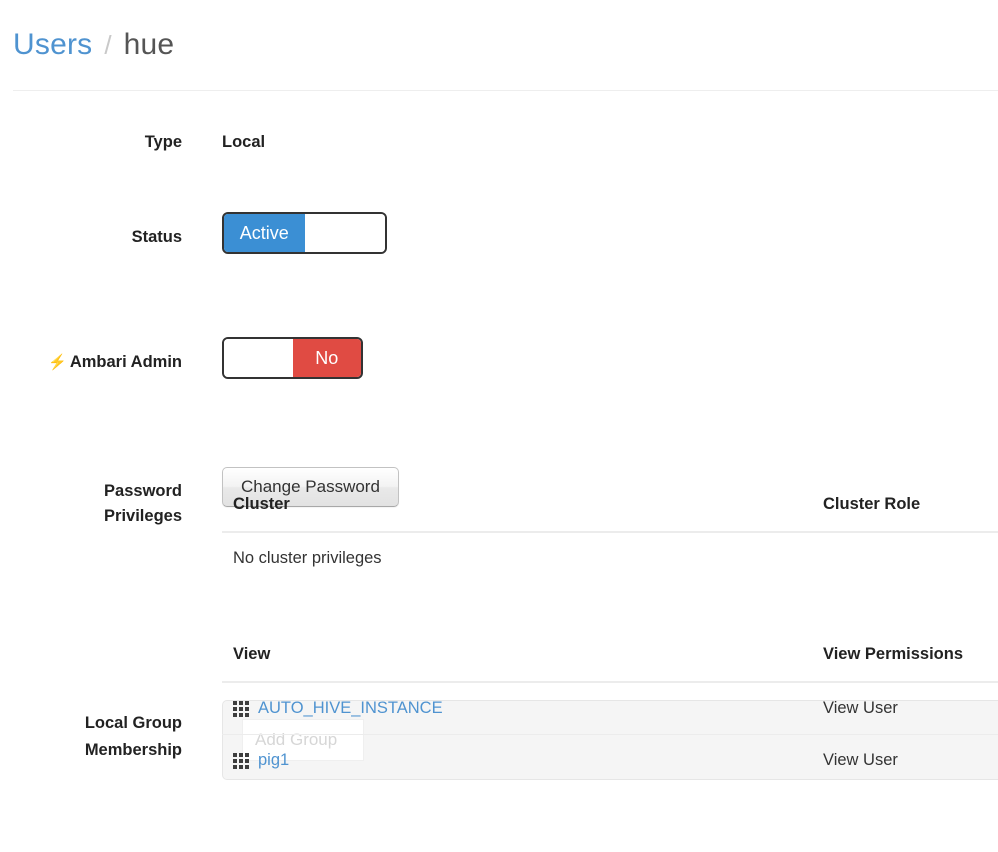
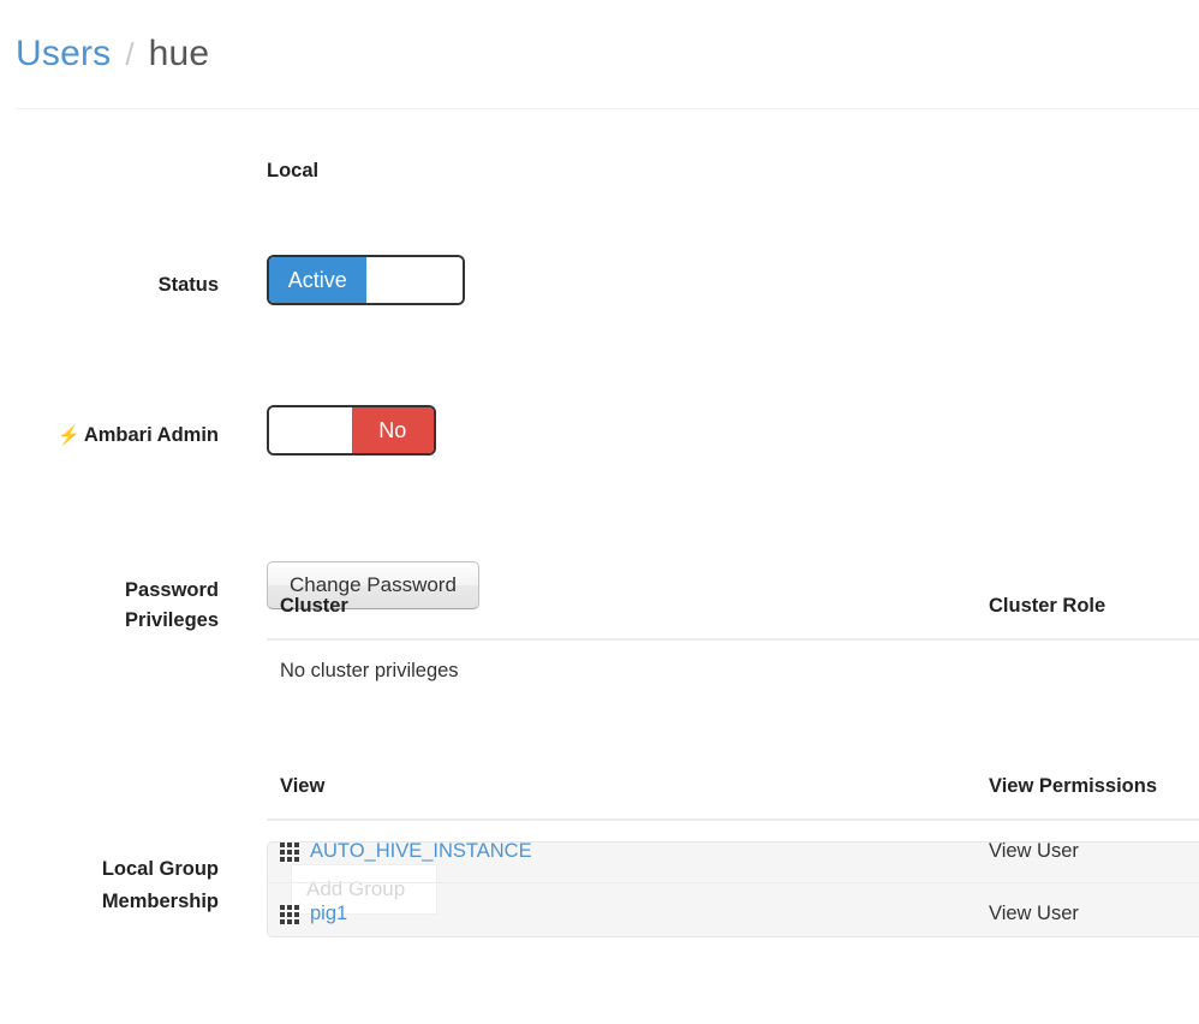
  Users
  /
  hue
- Type
  Local
  Status
  Active
  ⚡ Ambari Admin
  No
  Password
  Change Password
  Local Group
  Membership
  Add Group
  Privileges
  Cluster	Cluster Role
  No cluster privileges
  View	View Permissions
  AUTO_HIVE_INSTANCE	View User
  pig1	View User
